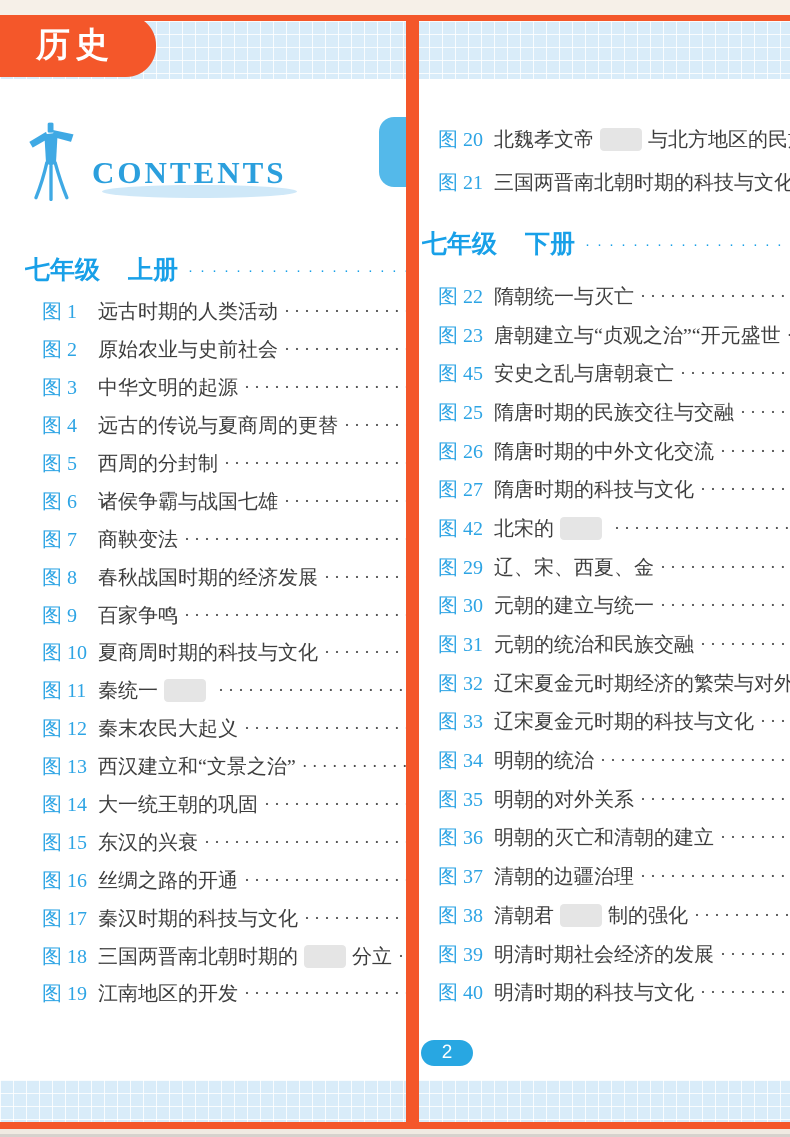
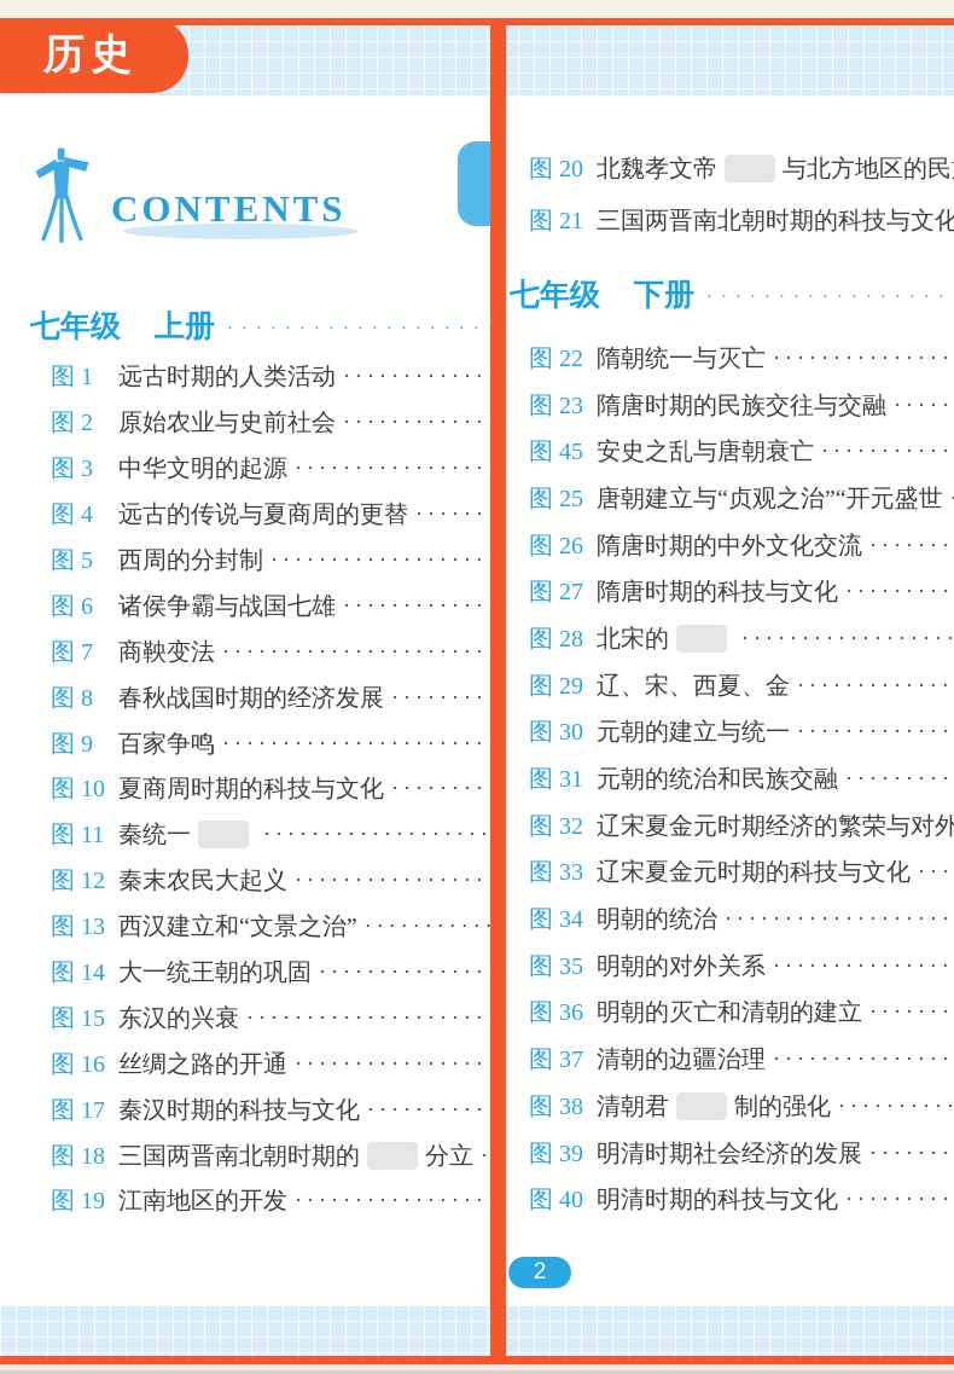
  历史
  CONTENTS
  七年级
  上册
  图 1
  远古时期的人类活动
  图 2
  原始农业与史前社会
  图 3
  中华文明的起源
  图 4
  远古的传说与夏商周的更替
  图 5
  西周的分封制
  图 6
  诸侯争霸与战国七雄
  图 7
  商鞅变法
  图 8
  春秋战国时期的经济发展
  图 9
  百家争鸣
  图 10
  夏商周时期的科技与文化
  图 11
  秦统一
  图 12
  秦末农民大起义
  图 13
  西汉建立和“文景之治”
  图 14
  大一统王朝的巩固
  图 15
  东汉的兴衰
  图 16
  丝绸之路的开通
  图 17
  秦汉时期的科技与文化
  图 18
  三国两晋南北朝时期的
  分立
  图 19
  江南地区的开发
  图 20
  北魏孝文帝
  与北方地区的民
  图 21
  三国两晋南北朝时期的科技与文化
  七年级
  下册
  图 22
  隋朝统一与灭亡
  图 23
- 唐朝建立与“贞观之治”“开元盛世
+ 隋唐时期的民族交往与交融
  图 45
  安史之乱与唐朝衰亡
  图 25
- 隋唐时期的民族交往与交融
+ 唐朝建立与“贞观之治”“开元盛世
  图 26
  隋唐时期的中外文化交流
  图 27
  隋唐时期的科技与文化
- 图 42
+ 图 28
  北宋的
  图 29
  辽、宋、西夏、金
  图 30
  元朝的建立与统一
  图 31
  元朝的统治和民族交融
  图 32
  辽宋夏金元时期经济的繁荣与对外
  图 33
  辽宋夏金元时期的科技与文化
  图 34
  明朝的统治
  图 35
  明朝的对外关系
  图 36
  明朝的灭亡和清朝的建立
  图 37
  清朝的边疆治理
  图 38
  清朝君
  制的强化
  图 39
  明清时期社会经济的发展
  图 40
  明清时期的科技与文化
  2
